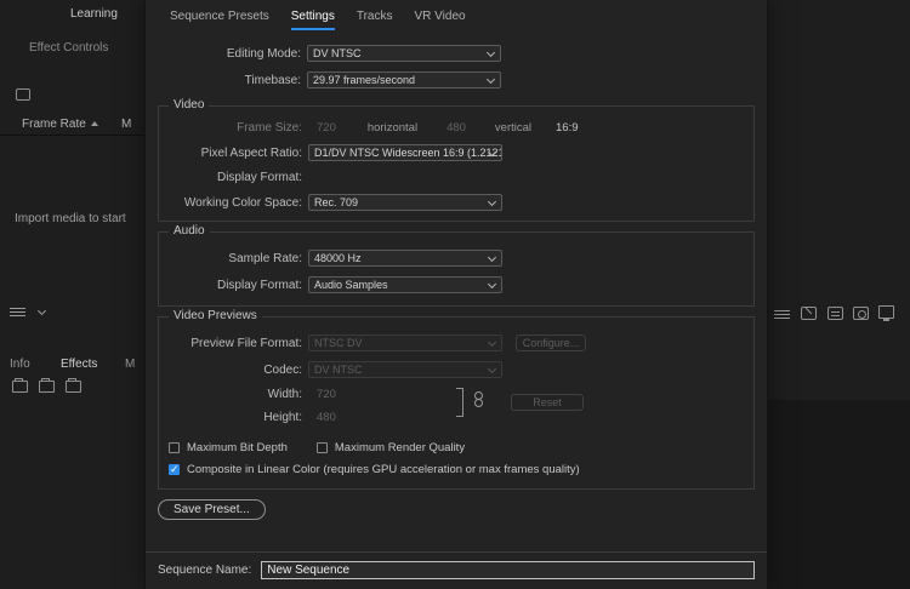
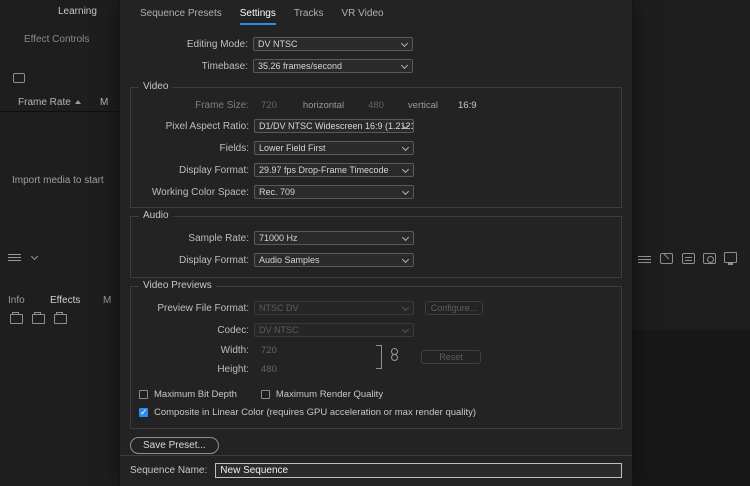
  Learning
  Effect Controls
  Frame Rate
  M
  Import media to start
  Info
  Effects
  M
  Sequence Presets
  Settings
  Tracks
  VR Video
  Editing Mode:
  DV NTSC
  Timebase:
- 29.97 frames/second
+ 35.26 frames/second
  Video
  Frame Size:
  720
  horizontal
  480
  vertical
  16:9
  Pixel Aspect Ratio:
  D1/DV NTSC Widescreen 16:9 (1.212
+ Fields:
+ Lower Field First
  Display Format:
+ 29.97 fps Drop-Frame Timecode
  Working Color Space:
  Rec. 709
  Audio
  Sample Rate:
- 48000 Hz
+ 71000 Hz
  Display Format:
  Audio Samples
  Video Previews
  Preview File Format:
  NTSC DV
  Configure...
  Codec:
  DV NTSC
  Width:
  720
  Height:
  480
  Reset
  Maximum Bit Depth
  Maximum Render Quality
- Composite in Linear Color (requires GPU acceleration or max frames quality)
+ Composite in Linear Color (requires GPU acceleration or max render quality)
  Save Preset...
  Sequence Name:
  New Sequence
